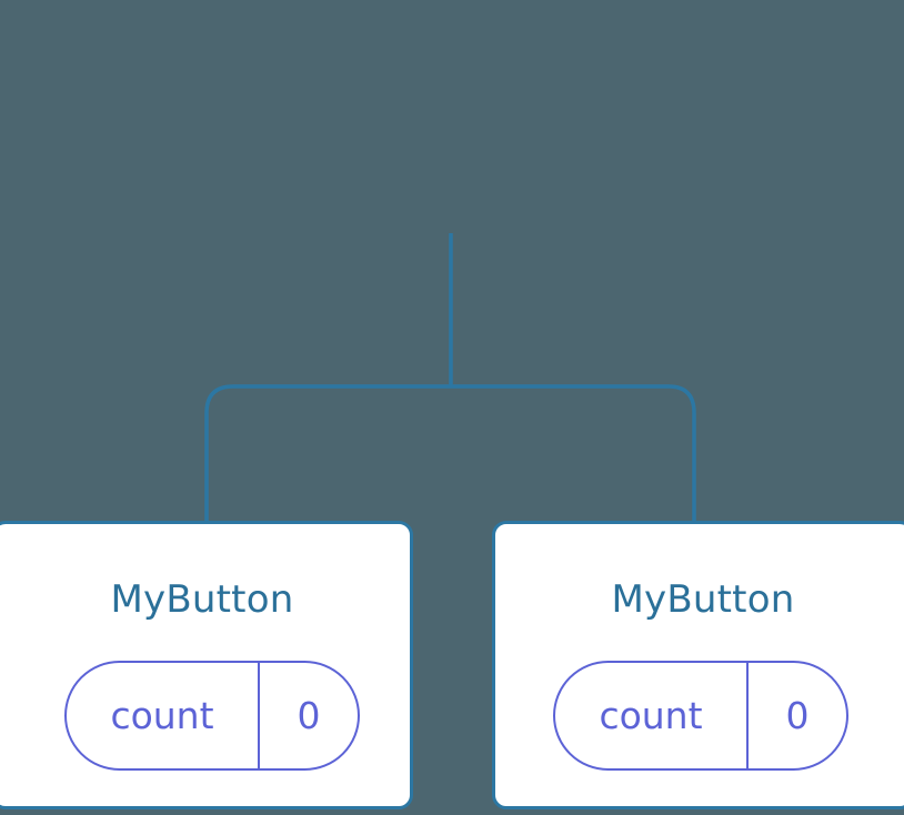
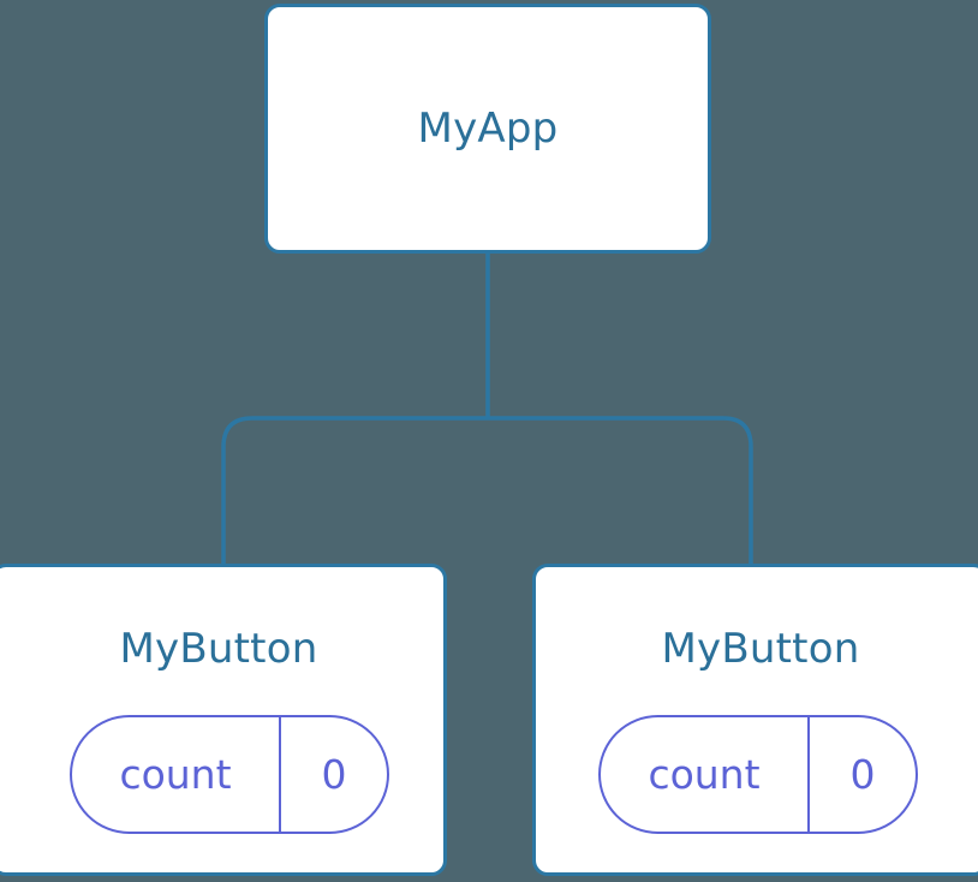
+ MyApp
  MyButton
  count
  0
  MyButton
  count
  0
